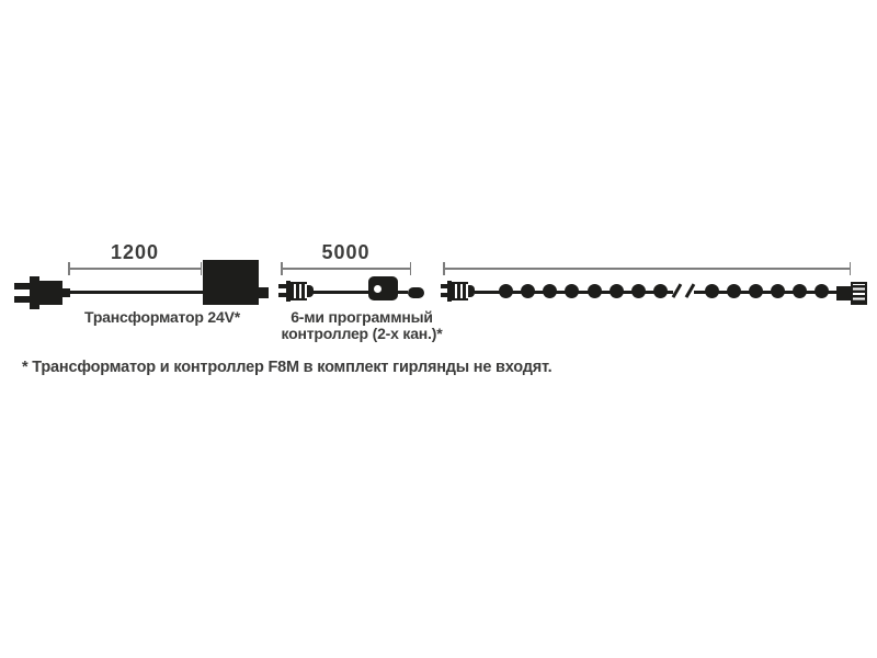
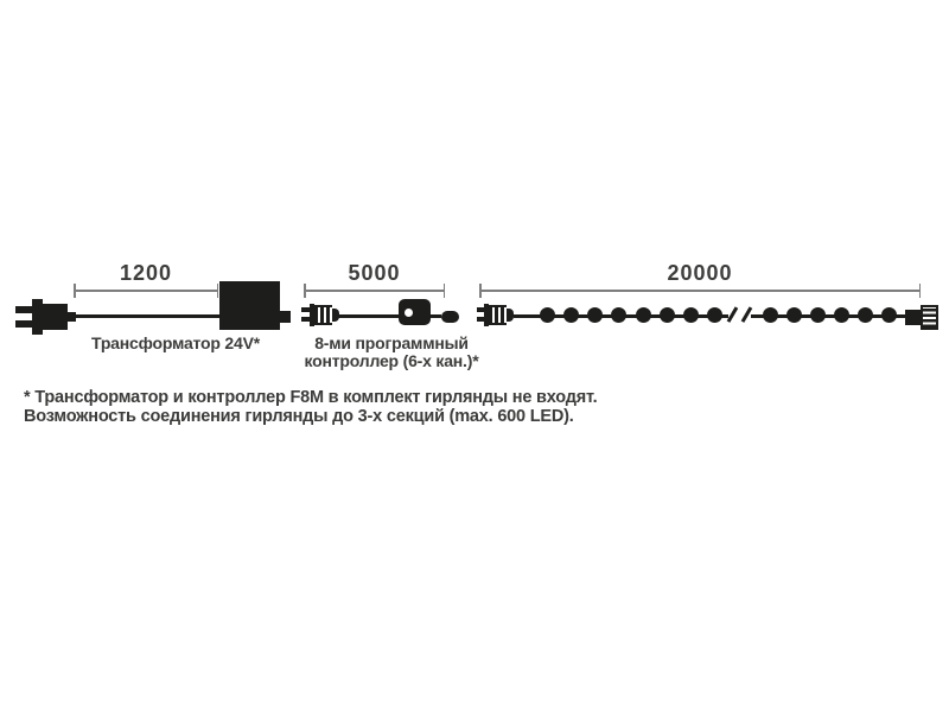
  1200
  Трансформатор 24V*
  5000
- 6-ми программный
+ 8-ми программный
- контроллер (2-х кан.)*
+ контроллер (6-х кан.)*
+ 20000
  * Трансформатор и контроллер F8M в комплект гирлянды не входят.
+ Возможность соединения гирлянды до 3-х секций (max. 600 LED).
